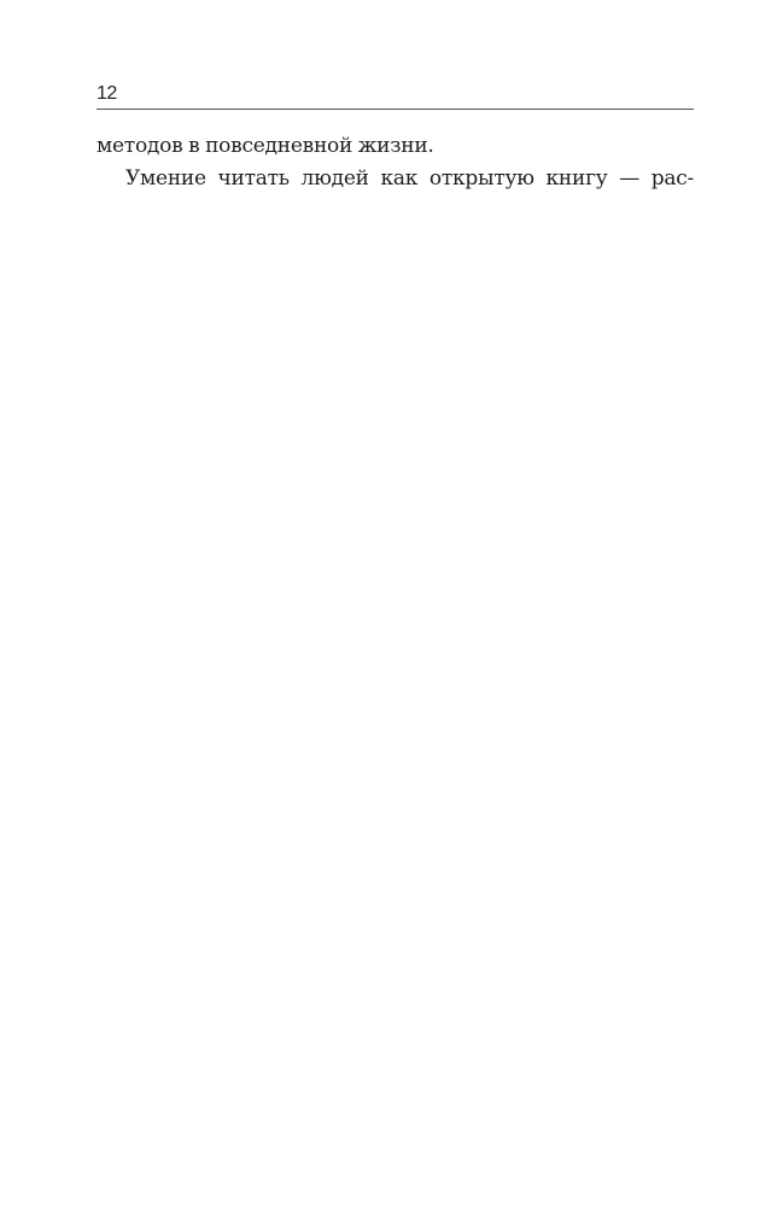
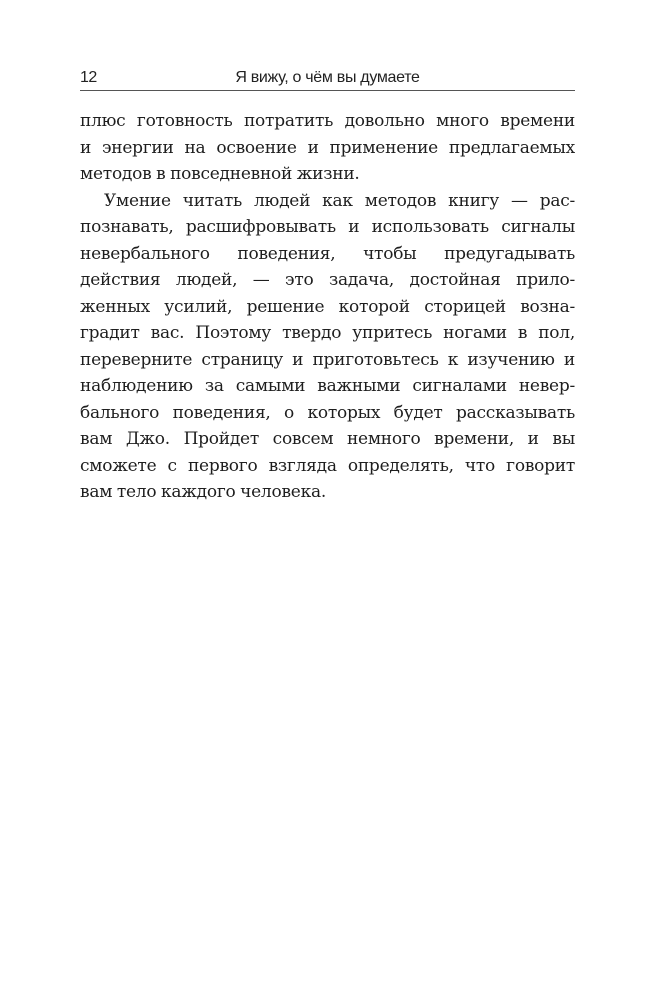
  12
+ Я вижу, о чём вы думаете
+ плюс готовность потратить довольно много времени
+ и энергии на освоение и применение предлагаемых
  методов в повседневной жизни.
- Умение читать людей как открытую книгу — рас-
+ Умение читать людей как методов книгу — рас-
+ познавать, расшифровывать и использовать сигналы
+ невербального поведения, чтобы предугадывать
+ действия людей, — это задача, достойная прило-
+ женных усилий, решение которой сторицей возна-
+ градит вас. Поэтому твердо упритесь ногами в пол,
+ переверните страницу и приготовьтесь к изучению и
+ наблюдению за самыми важными сигналами невер-
+ бального поведения, о которых будет рассказывать
+ вам Джо. Пройдет совсем немного времени, и вы
+ сможете с первого взгляда определять, что говорит
+ вам тело каждого человека.
